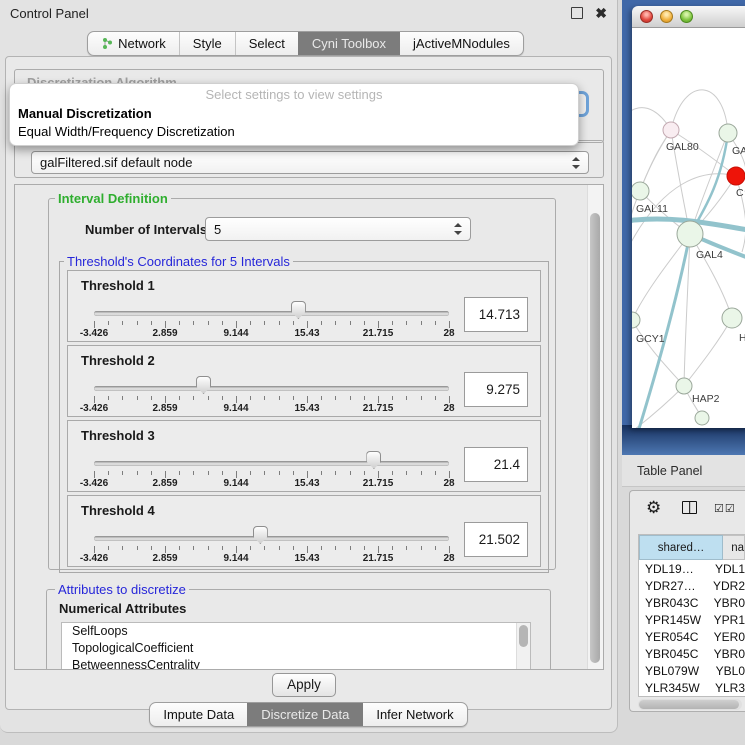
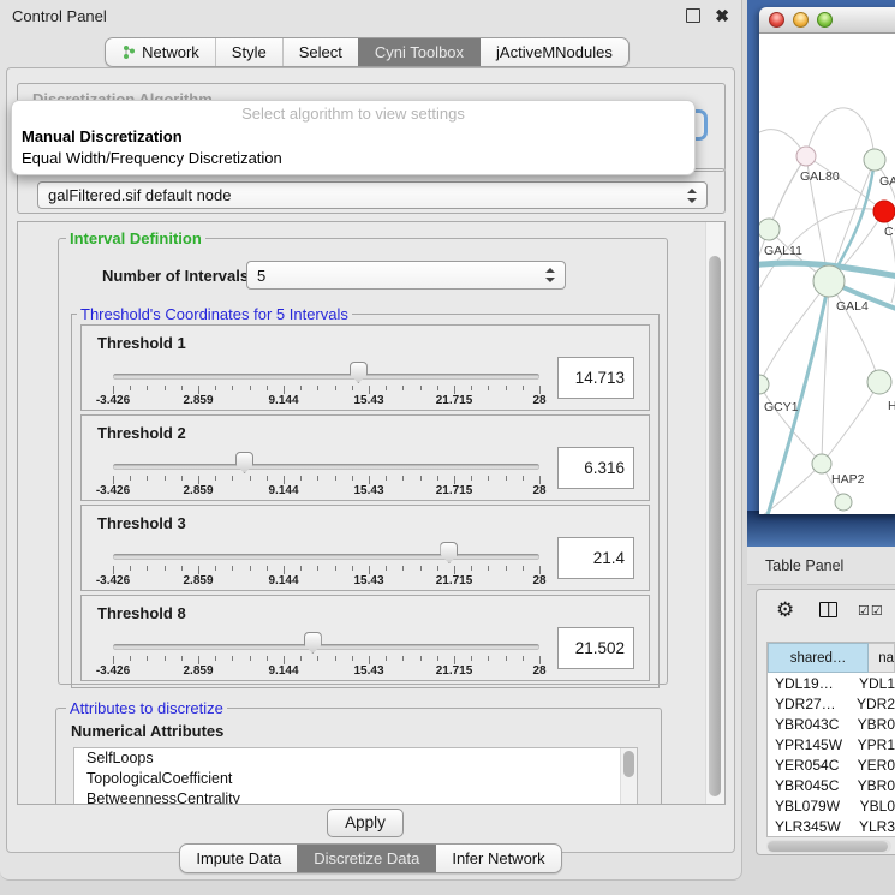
  Control Panel
  ✖
  Network
  Style
  Select
  Cyni Toolbox
  jActiveMNodules
- Select settings to view settings
+ Select algorithm to view settings
  Manual Discretization
  Equal Width/Frequency Discretization
  galFiltered.sif default node
  Interval Definition
  Number of Intervals
  5
  Threshold's Coordinates for 5 Intervals
  Threshold 1
  -3.426
  2.859
  9.144
  15.43
  21.715
  28
  14.713
  Threshold 2
  -3.426
  2.859
  9.144
  15.43
  21.715
  28
- 9.275
+ 6.316
  Threshold 3
  -3.426
  2.859
  9.144
  15.43
  21.715
  28
  21.4
- Threshold 4
+ Threshold 8
  -3.426
  2.859
  9.144
  15.43
  21.715
  28
  21.502
  Attributes to discretize
  Numerical Attributes
  SelfLoops
  TopologicalCoefficient
  BetweennessCentrality
  Apply
  Impute Data
  Discretize Data
  Infer Network
  GAL80
  GA
  C
  GAL11
  GAL4
  GCY1
  H
  HAP2
  Table Panel
  ⚙
  ☑☑
  shared…
  na
  YDL19…
  YDL1
  YDR27…
  YDR2
  YBR043C
  YBR0
  YPR145W
  YPR1
  YER054C
  YER0
  YBR045C
  YBR0
  YBL079W
  YBL0
  YLR345W
  YLR3
